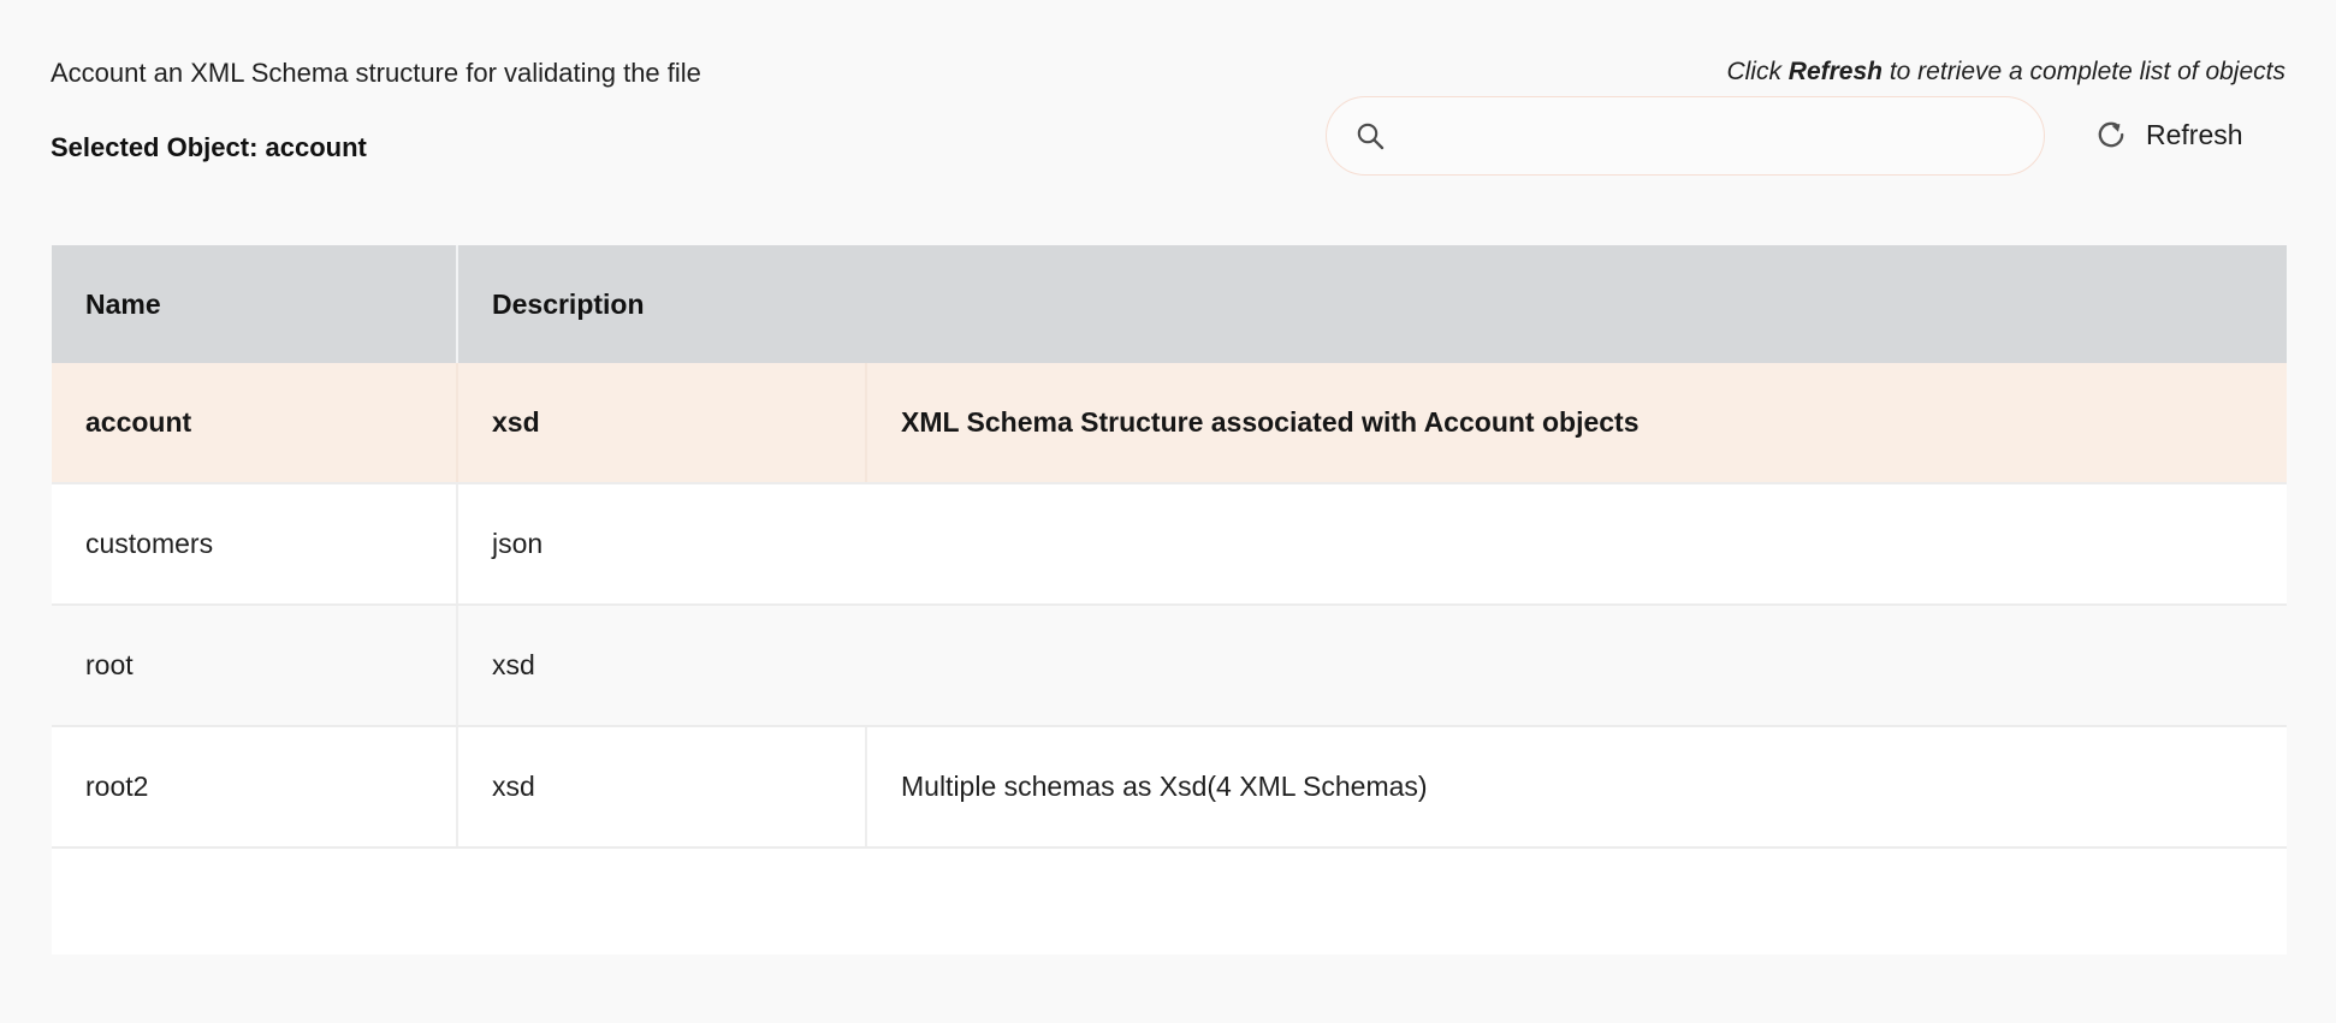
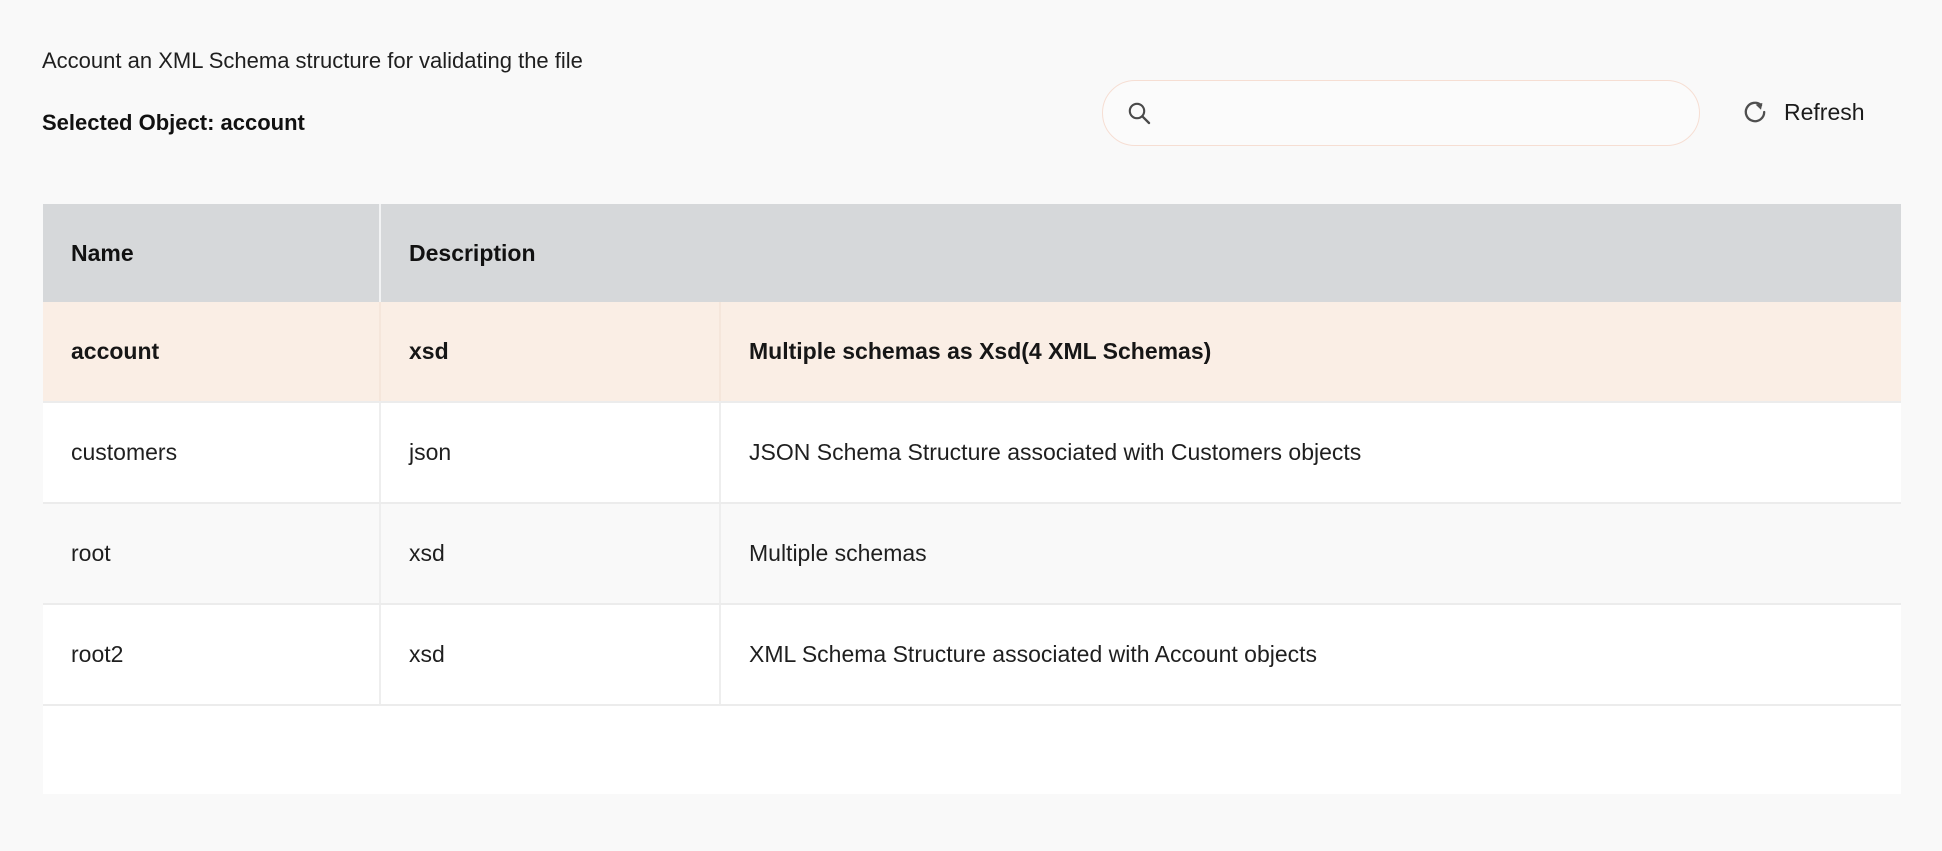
  Account an XML Schema structure for validating the file
  Selected Object: account
- Click Refresh to retrieve a complete list of objects
  Refresh
  Name
  Description
  account
  xsd
- XML Schema Structure associated with Account objects
+ Multiple schemas as Xsd(4 XML Schemas)
  customers
  json
+ JSON Schema Structure associated with Customers objects
  root
  xsd
+ Multiple schemas
  root2
  xsd
- Multiple schemas as Xsd(4 XML Schemas)
+ XML Schema Structure associated with Account objects
